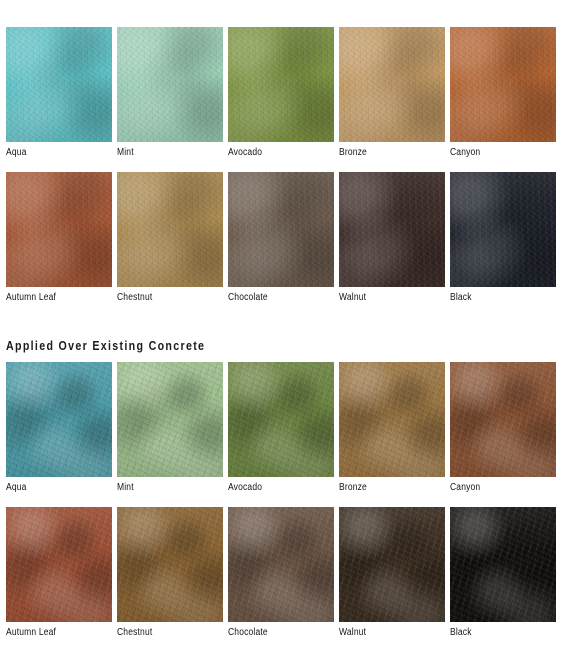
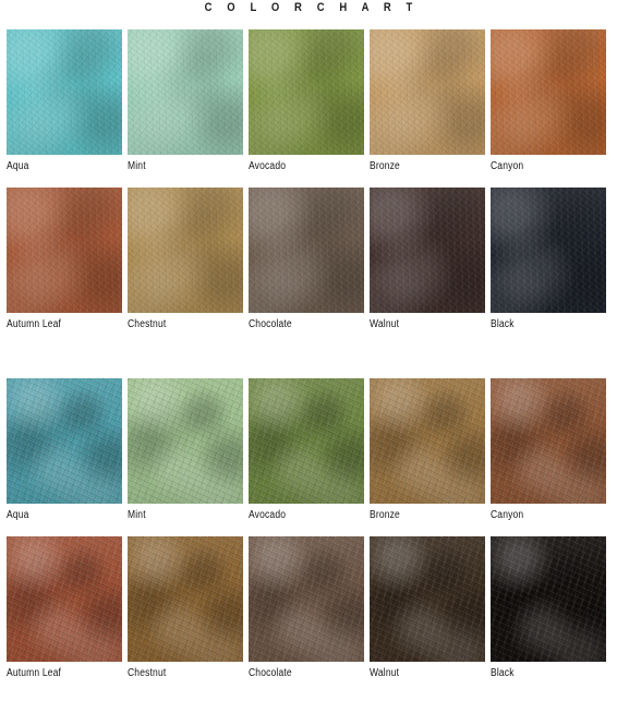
+ C O L O R C H A R T
  Aqua
  Mint
  Avocado
  Bronze
  Canyon
  Autumn Leaf
  Chestnut
  Chocolate
  Walnut
  Black
- Applied Over Existing Concrete
  Aqua
  Mint
  Avocado
  Bronze
  Canyon
  Autumn Leaf
  Chestnut
  Chocolate
  Walnut
  Black
